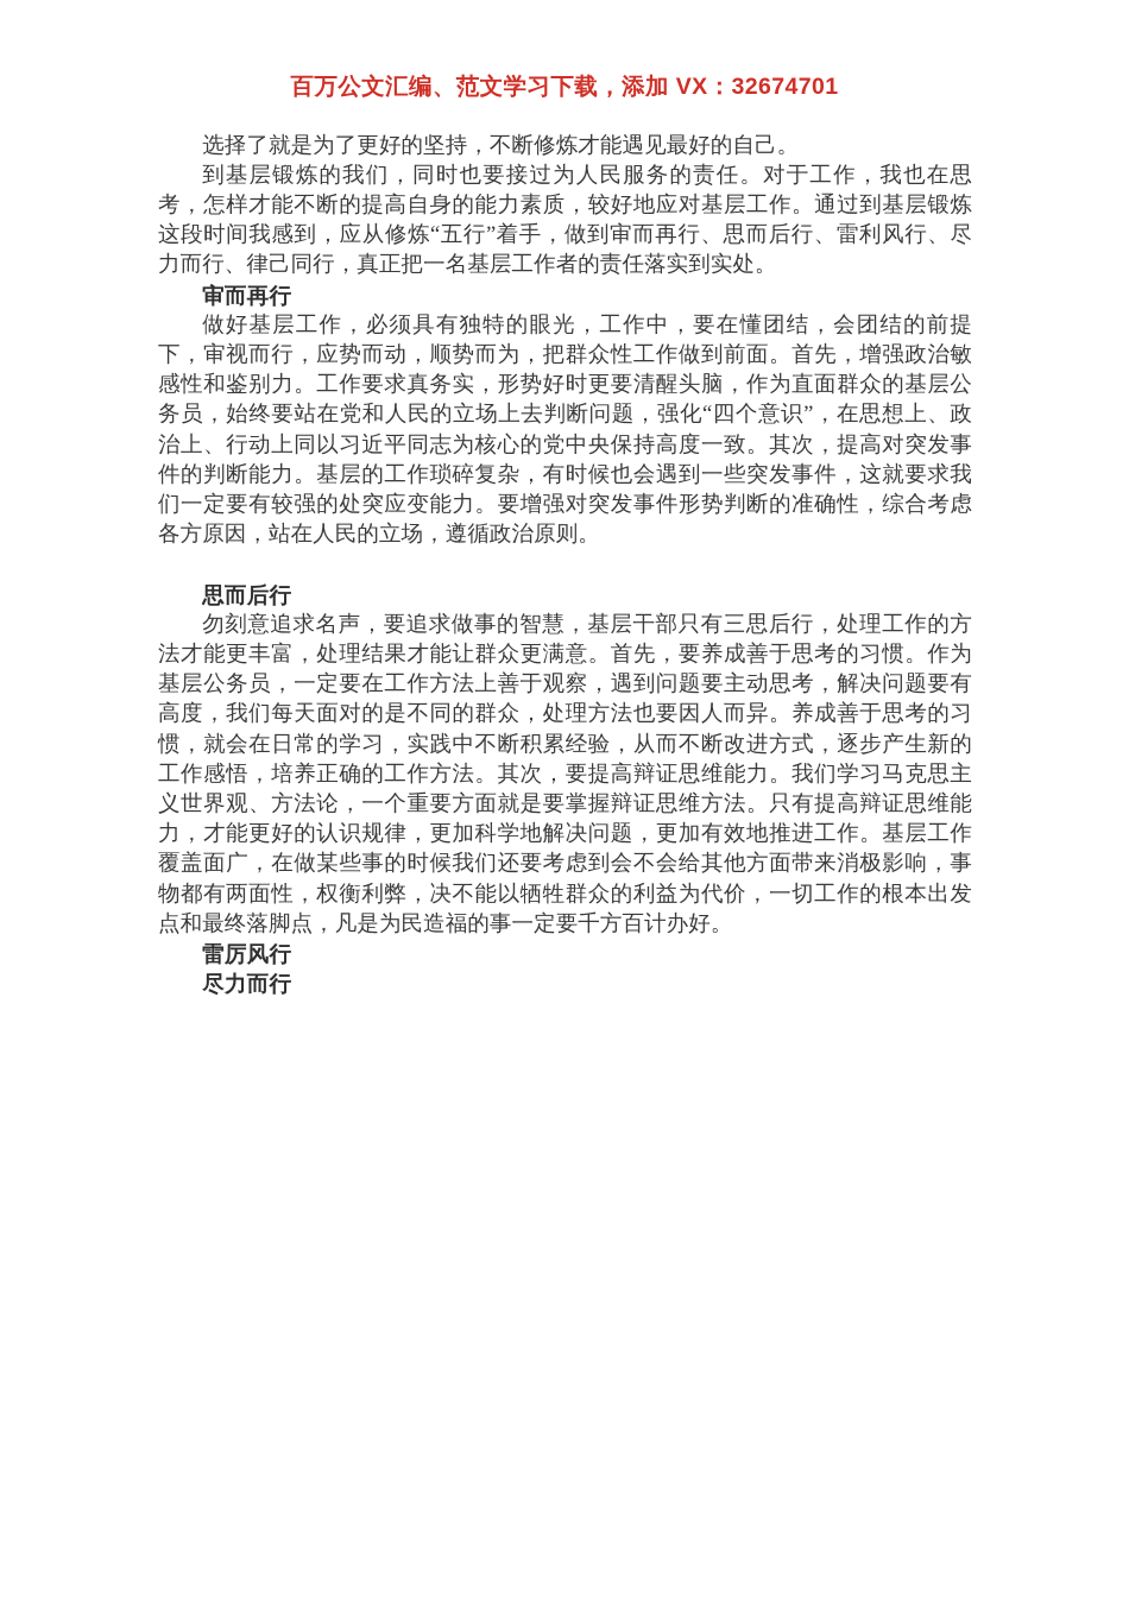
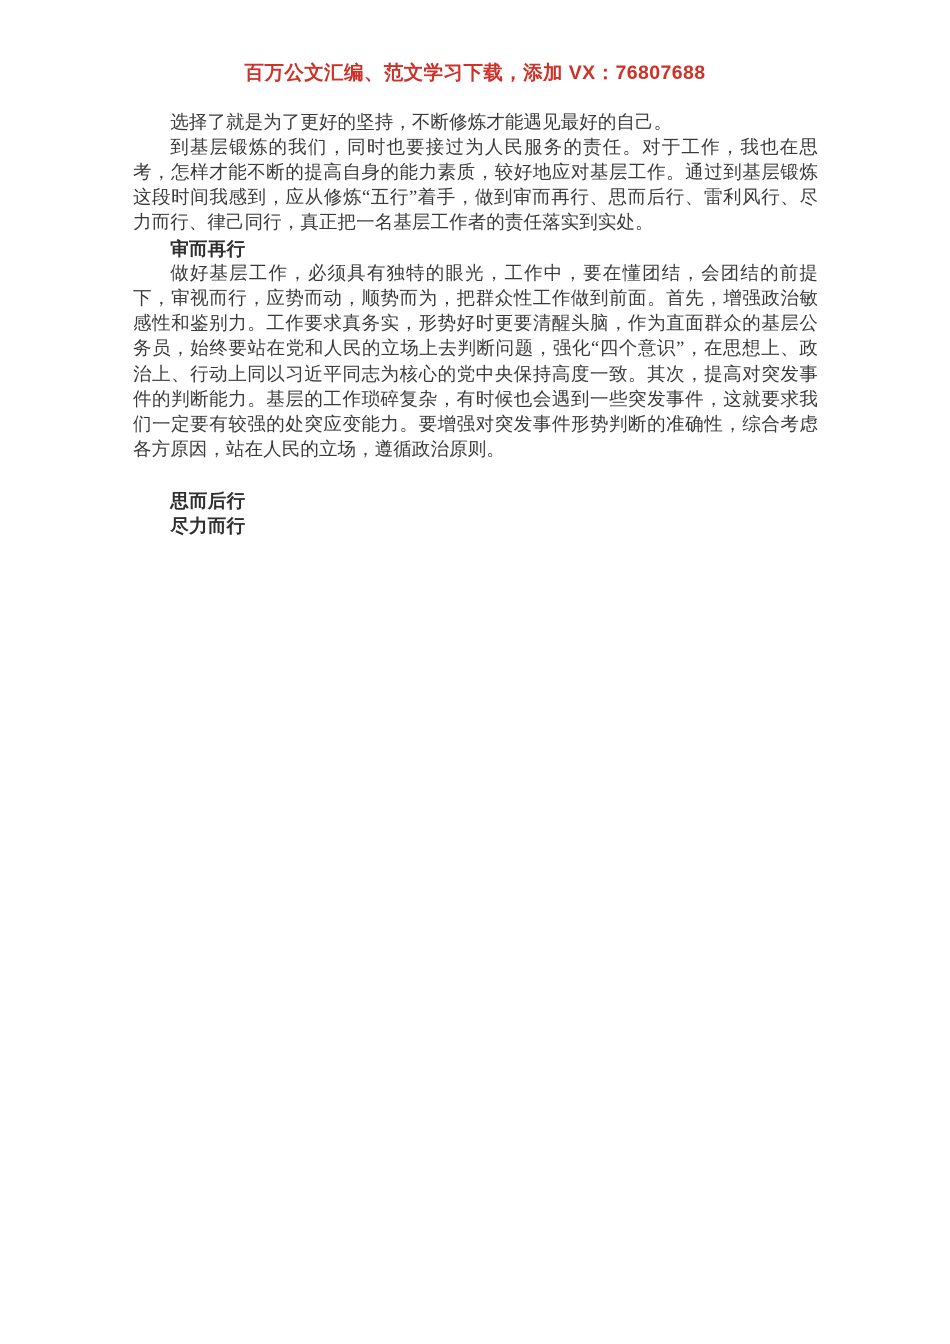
- 百万公文汇编、范文学习下载，添加 VX：32674701
+ 百万公文汇编、范文学习下载，添加 VX：76807688
  选择了就是为了更好的坚持，不断修炼才能遇见最好的自己。
  到基层锻炼的我们，同时也要接过为人民服务的责任。对于工作，我也在思考，怎样才能不断的提高自身的能力素质，较好地应对基层工作。通过到基层锻炼这段时间我感到，应从修炼“五行”着手，做到审而再行、思而后行、雷利风行、尽力而行、律己同行，真正把一名基层工作者的责任落实到实处。
  审而再行
  做好基层工作，必须具有独特的眼光，工作中，要在懂团结，会团结的前提下，审视而行，应势而动，顺势而为，把群众性工作做到前面。首先，增强政治敏感性和鉴别力。工作要求真务实，形势好时更要清醒头脑，作为直面群众的基层公务员，始终要站在党和人民的立场上去判断问题，强化“四个意识”，在思想上、政治上、行动上同以习近平同志为核心的党中央保持高度一致。其次，提高对突发事件的判断能力。基层的工作琐碎复杂，有时候也会遇到一些突发事件，这就要求我们一定要有较强的处突应变能力。要增强对突发事件形势判断的准确性，综合考虑各方原因，站在人民的立场，遵循政治原则。
  思而后行
- 勿刻意追求名声，要追求做事的智慧，基层干部只有三思后行，处理工作的方法才能更丰富，处理结果才能让群众更满意。首先，要养成善于思考的习惯。作为基层公务员，一定要在工作方法上善于观察，遇到问题要主动思考，解决问题要有高度，我们每天面对的是不同的群众，处理方法也要因人而异。养成善于思考的习惯，就会在日常的学习，实践中不断积累经验，从而不断改进方式，逐步产生新的工作感悟，培养正确的工作方法。其次，要提高辩证思维能力。我们学习马克思主义世界观、方法论，一个重要方面就是要掌握辩证思维方法。只有提高辩证思维能力，才能更好的认识规律，更加科学地解决问题，更加有效地推进工作。基层工作覆盖面广，在做某些事的时候我们还要考虑到会不会给其他方面带来消极影响，事物都有两面性，权衡利弊，决不能以牺牲群众的利益为代价，一切工作的根本出发点和最终落脚点，凡是为民造福的事一定要千方百计办好。
- 雷厉风行
  尽力而行
